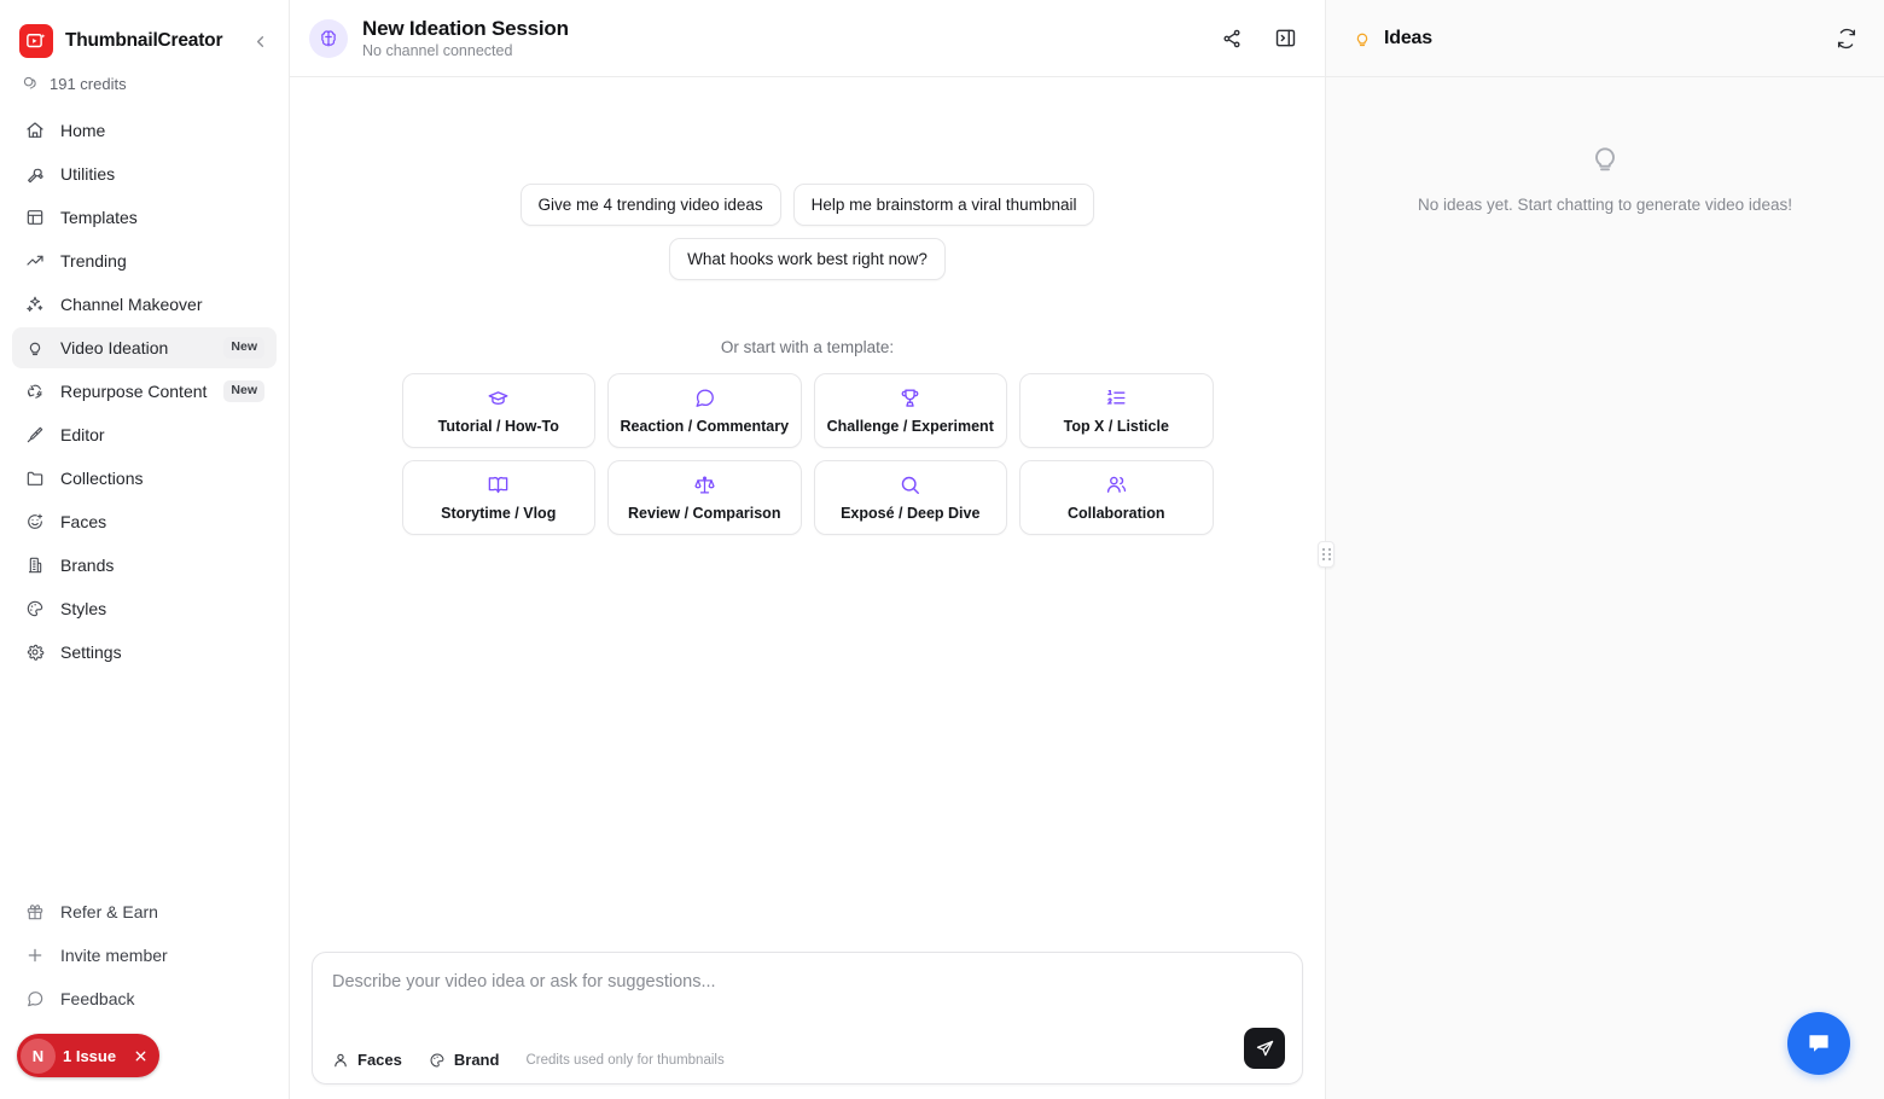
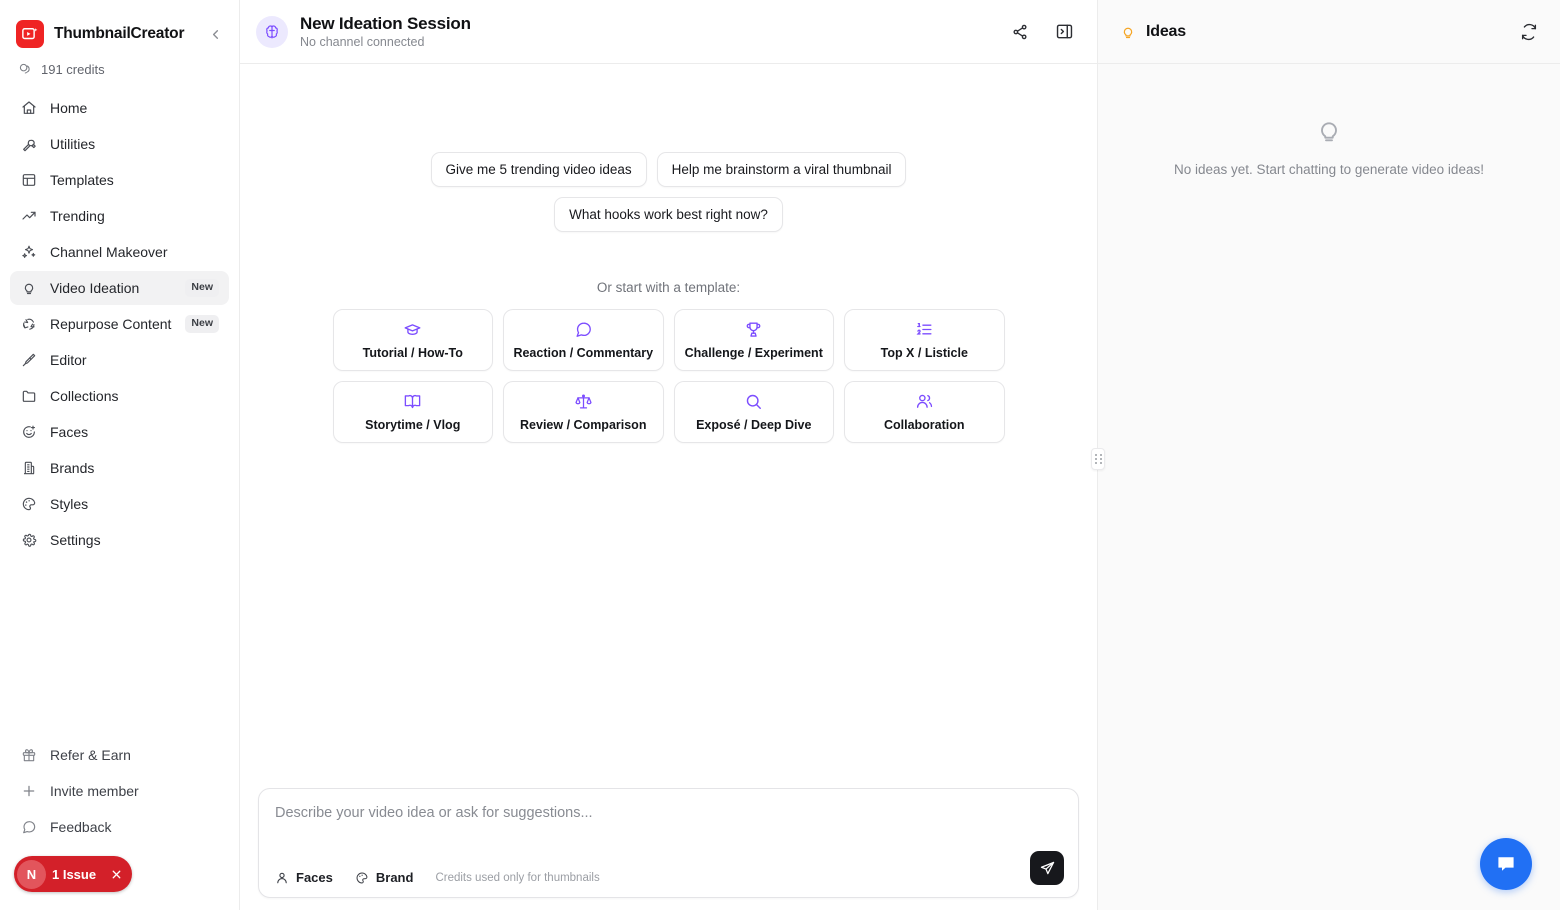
  ThumbnailCreator
  191 credits
  Home
  Utilities
  Templates
  Trending
  Channel Makeover
  Video Ideation
  New
  Repurpose Content
  New
  Editor
  Collections
  Faces
  Brands
  Styles
  Settings
  Refer & Earn
  Invite member
  Feedback
  N
  1 Issue
  New Ideation Session
  No channel connected
- Give me 4 trending video ideas
+ Give me 5 trending video ideas
  Help me brainstorm a viral thumbnail
  What hooks work best right now?
  Or start with a template:
  Tutorial / How-To
  Reaction / Commentary
  Challenge / Experiment
  Top X / Listicle
  Storytime / Vlog
  Review / Comparison
  Exposé / Deep Dive
  Collaboration
  Describe your video idea or ask for suggestions...
  Faces
  Brand
  Credits used only for thumbnails
  Ideas
  No ideas yet. Start chatting to generate video ideas!
